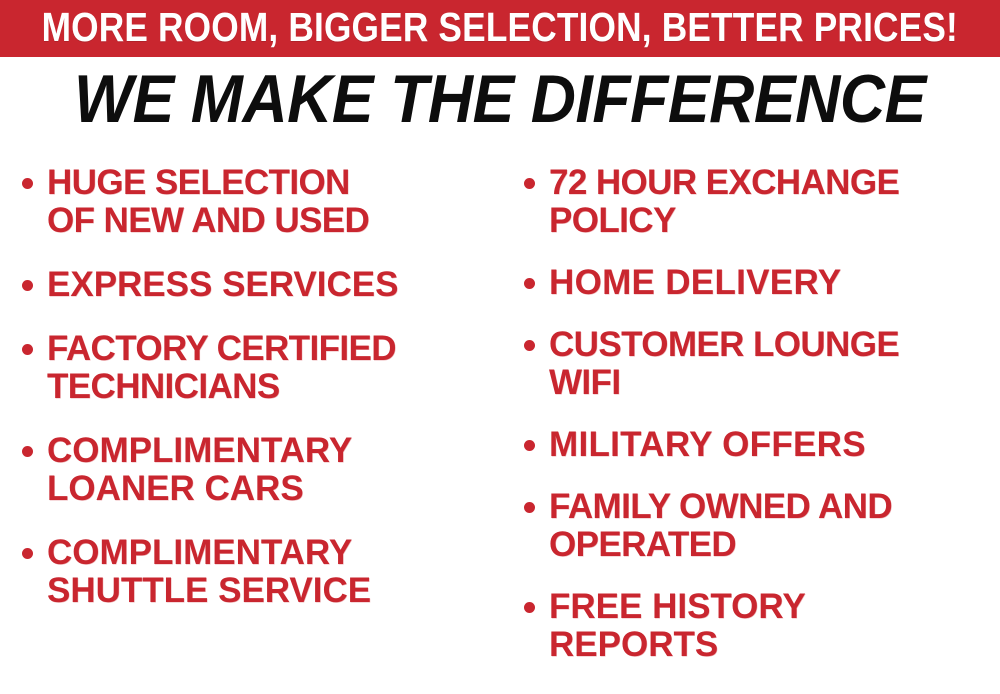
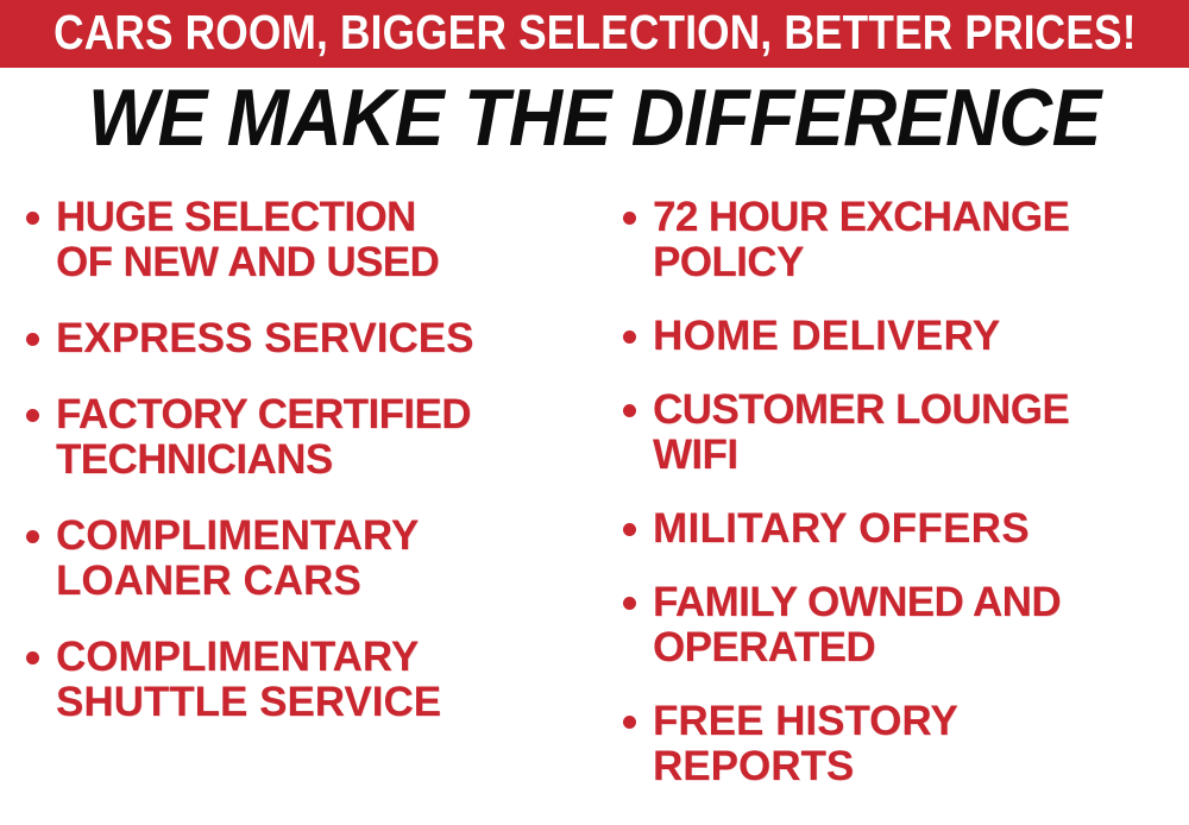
- MORE ROOM, BIGGER SELECTION, BETTER PRICES!
+ CARS ROOM, BIGGER SELECTION, BETTER PRICES!
  WE MAKE THE DIFFERENCE
  HUGE SELECTION
  OF NEW AND USED
  EXPRESS SERVICES
  FACTORY CERTIFIED
  TECHNICIANS
  COMPLIMENTARY
  LOANER CARS
  COMPLIMENTARY
  SHUTTLE SERVICE
  72 HOUR EXCHANGE
  POLICY
  HOME DELIVERY
  CUSTOMER LOUNGE
  WIFI
  MILITARY OFFERS
  FAMILY OWNED AND
  OPERATED
  FREE HISTORY
  REPORTS
